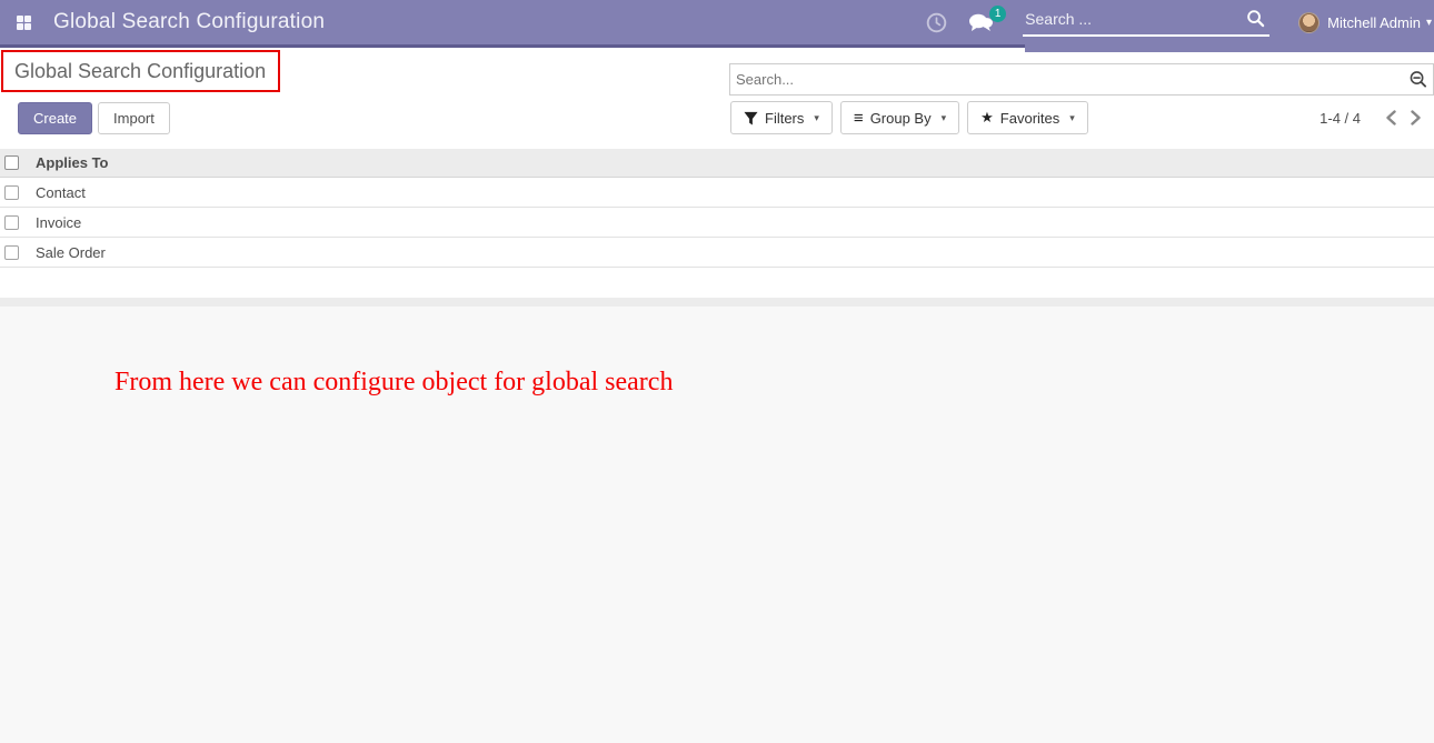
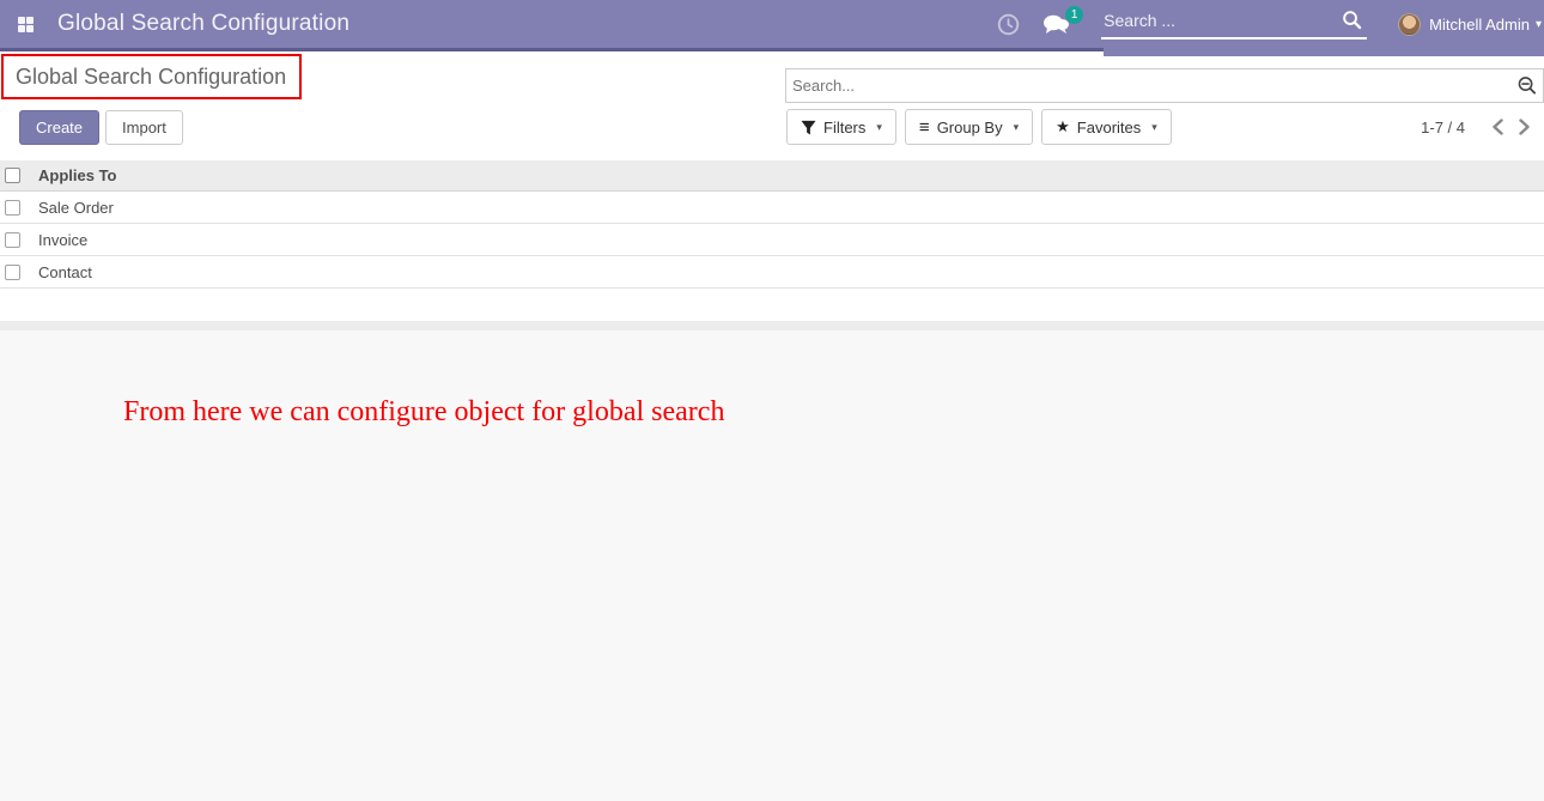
  Global Search Configuration
  1
  Search ...
  Mitchell Admin
  ▾
  Global Search Configuration
  Create
  Import
  Search...
  Filters
  ▾
  ≡
  Group By
  ▾
  ★
  Favorites
  ▾
- 1-4 / 4
+ 1-7 / 4
  Applies To
- Contact
+ Sale Order
  Invoice
- Sale Order
+ Contact
  From here we can configure object for global search
